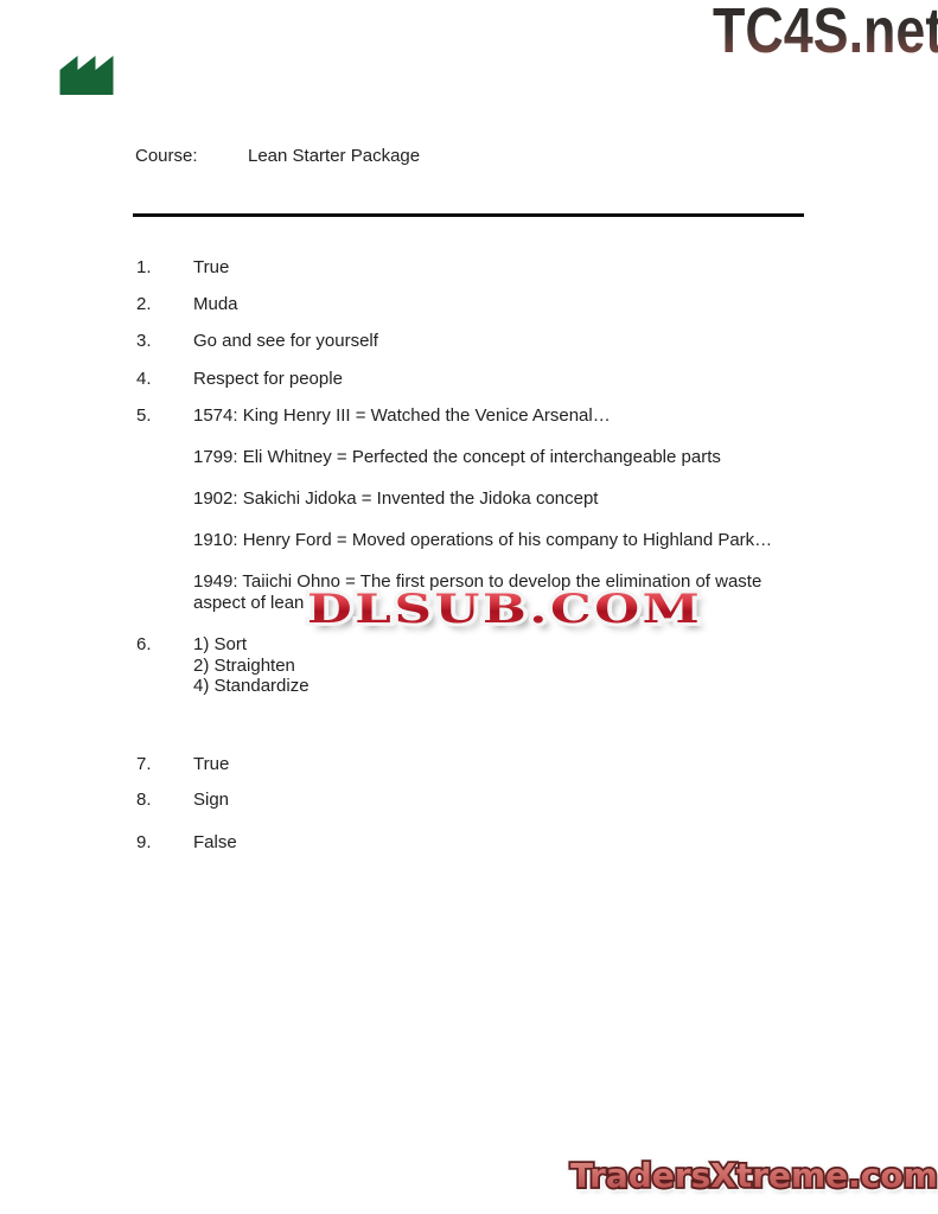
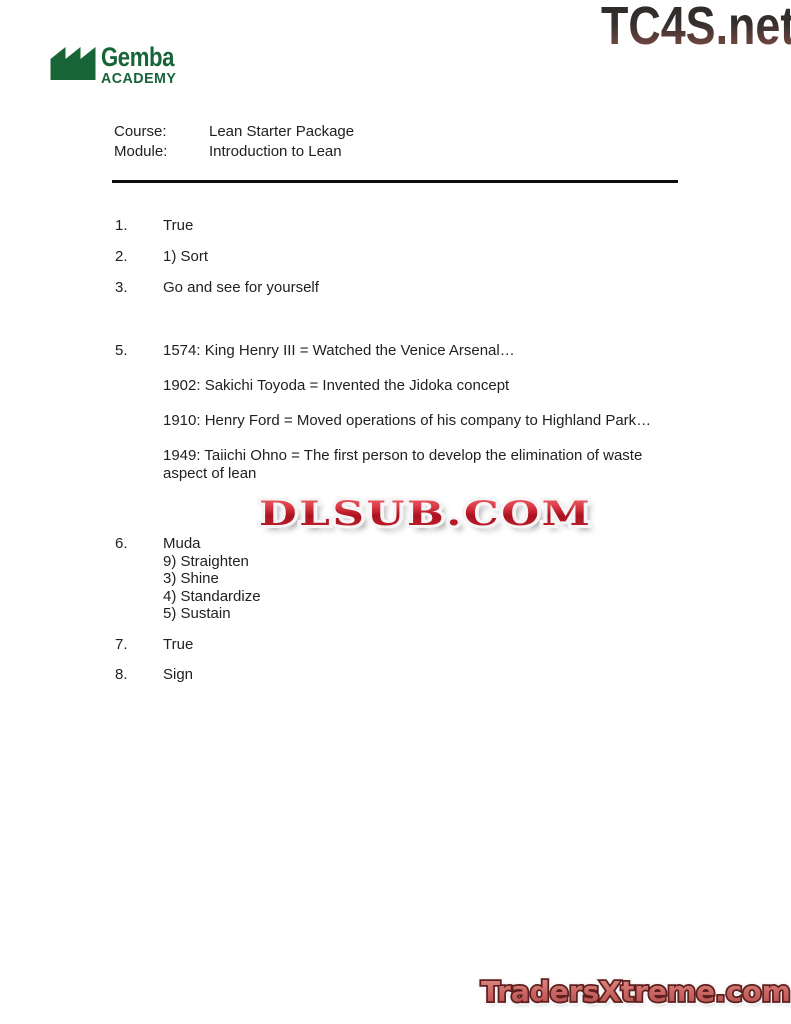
+ Gemba
+ ACADEMY
  TC4S.net
  Course:
  Lean Starter Package
+ Module:
+ Introduction to Lean
  1.
  True
  2.
- Muda
+ 1) Sort
  3.
  Go and see for yourself
- 4.
- Respect for people
  5.
  1574: King Henry III = Watched the Venice Arsenal…
- 1799: Eli Whitney = Perfected the concept of interchangeable parts
- 1902: Sakichi Jidoka = Invented the Jidoka concept
+ 1902: Sakichi Toyoda = Invented the Jidoka concept
  1910: Henry Ford = Moved operations of his company to Highland Park…
  1949: Taiichi Ohno = The first person to develop the elimination of waste aspect of lean
  6.
- 1) Sort
+ Muda
- 2) Straighten
+ 9) Straighten
+ 3) Shine
  4) Standardize
+ 5) Sustain
  7.
  True
  8.
  Sign
- 9.
- False
  DLSUB.COM
  TradersXtreme.com
